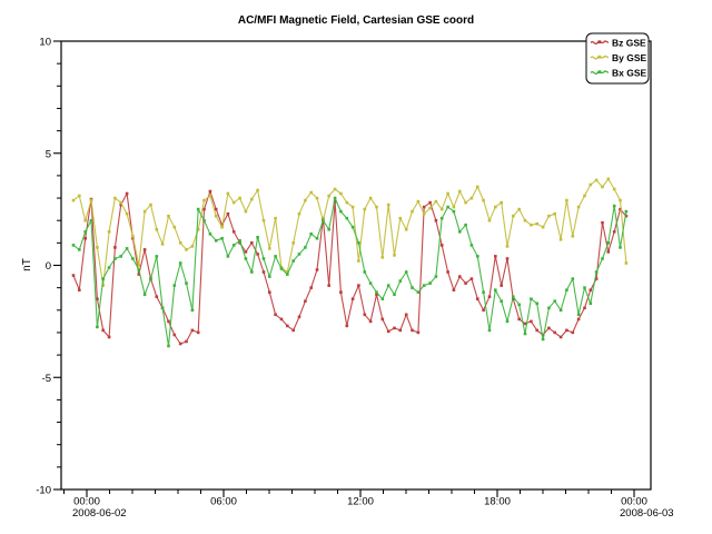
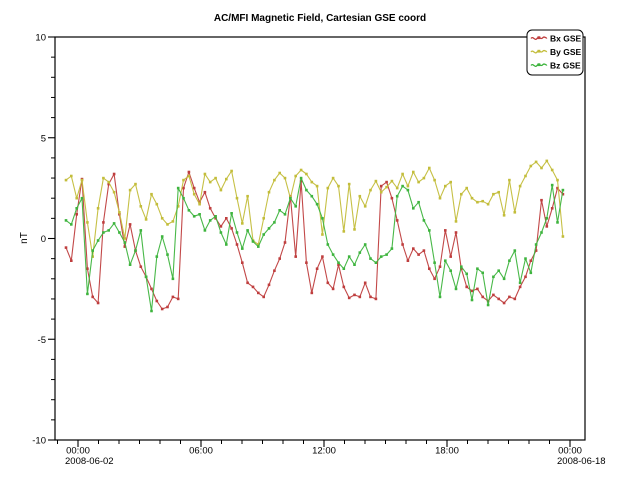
  AC/MFI Magnetic Field, Cartesian GSE coord
  2008-06-02
- 2008-06-03
+ 2008-06-18
  10
  5
  0
  -5
  -10
  00:00
  06:00
  12:00
  18:00
  00:00
- Bz GSE
+ Bx GSE
  By GSE
- Bx GSE
+ Bz GSE
